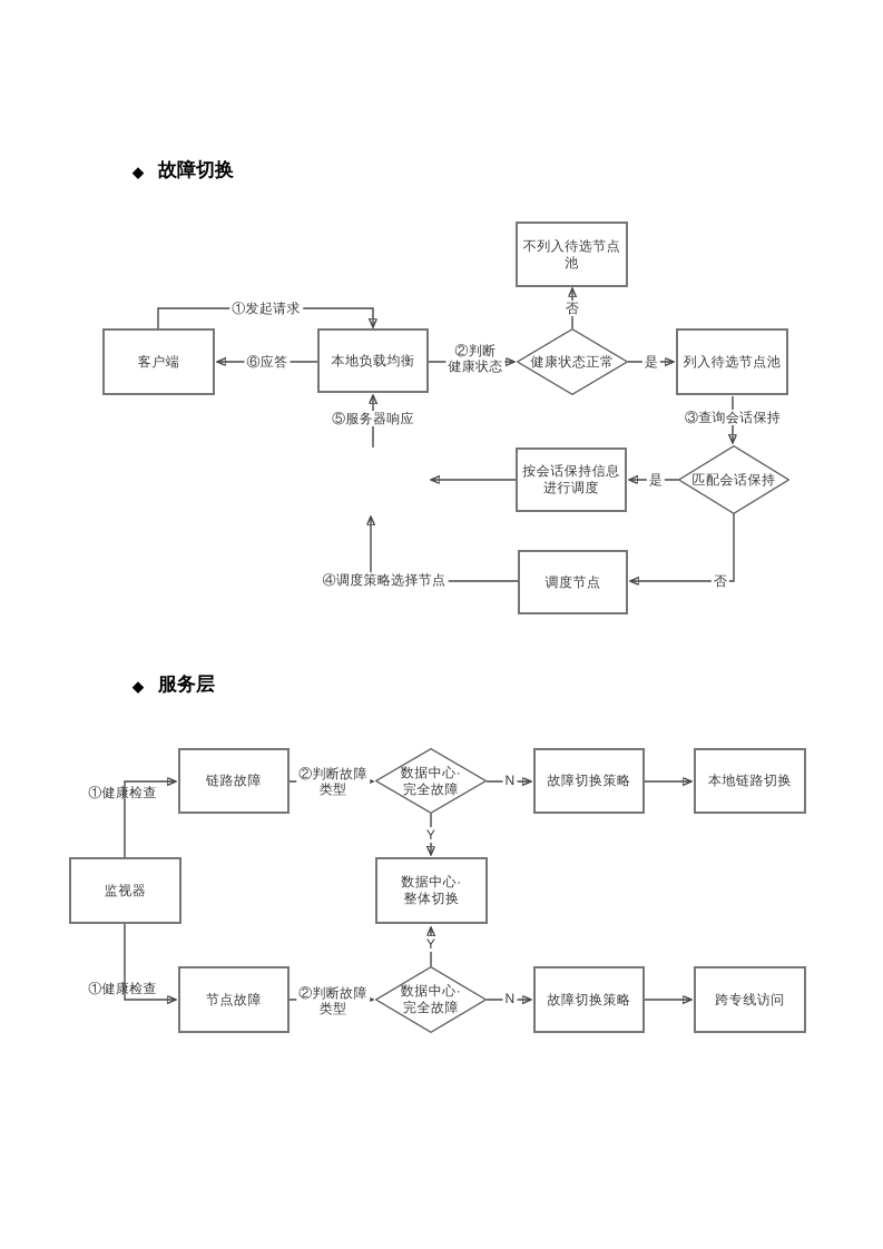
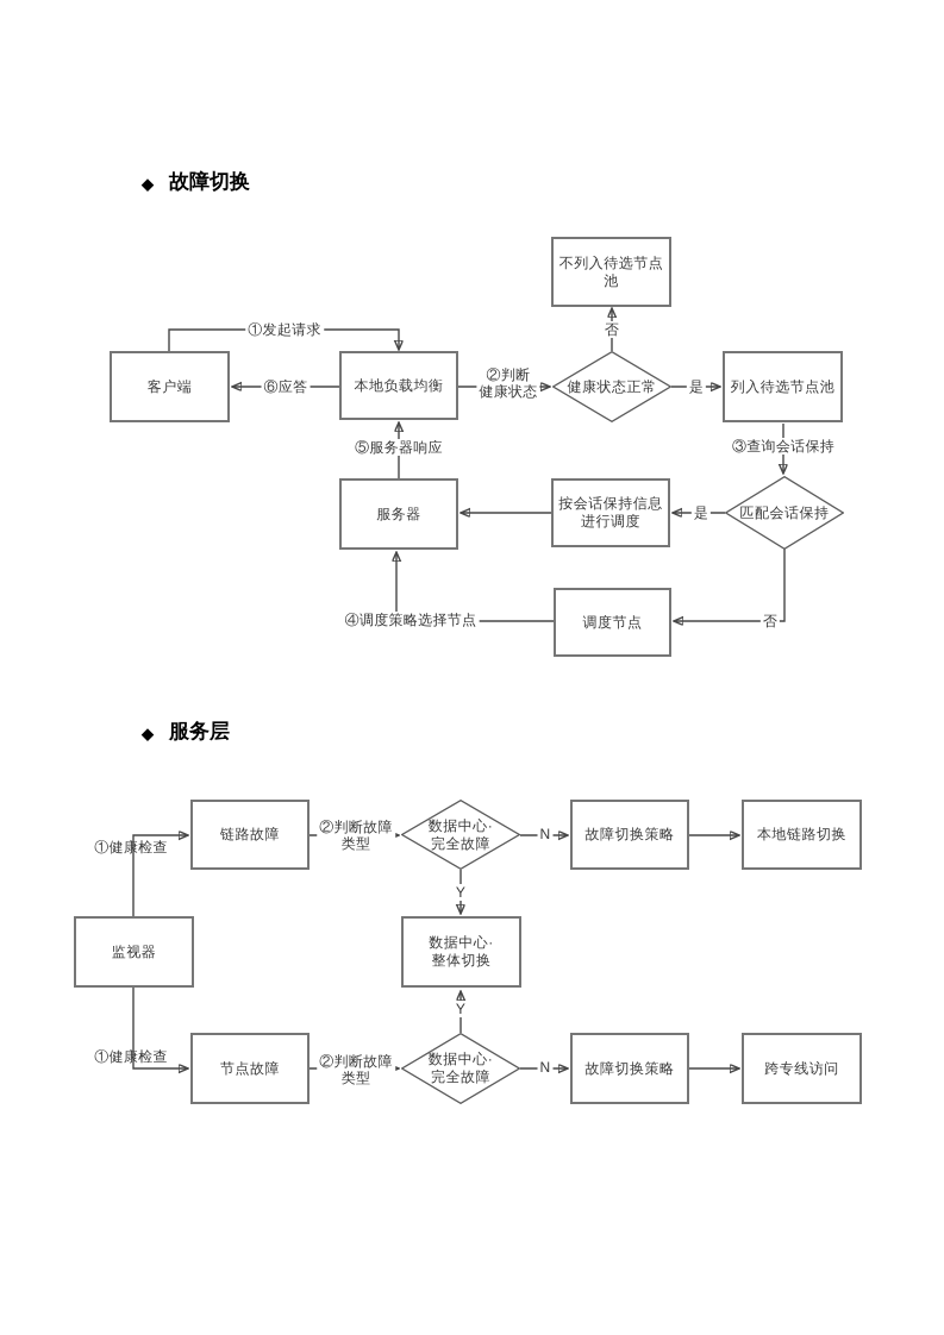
  ◆
  故障切换
  ◆
  服务层
  不列入待选节点池
  客户端
  本地负载均衡
  健康状态正常
  列入待选节点池
  匹配会话保持
  按会话保持信息
  进行调度
+ 服务器
  调度节点
  ①发起请求
  ⑥应答
  ②判断
  健康状态
  否
  是
  ③查询会话保持
  是
  ⑤服务器响应
  ④调度策略选择节点
  否
  链路故障
  数据中心·
  完全故障
  故障切换策略
  本地链路切换
  监视器
  数据中心·
  整体切换
  节点故障
  数据中心·
  完全故障
  故障切换策略
  跨专线访问
  ①健康检查
  ②判断故障
  类型
  N
  Y
  Y
  ①健康检查
  ②判断故障
  类型
  N
